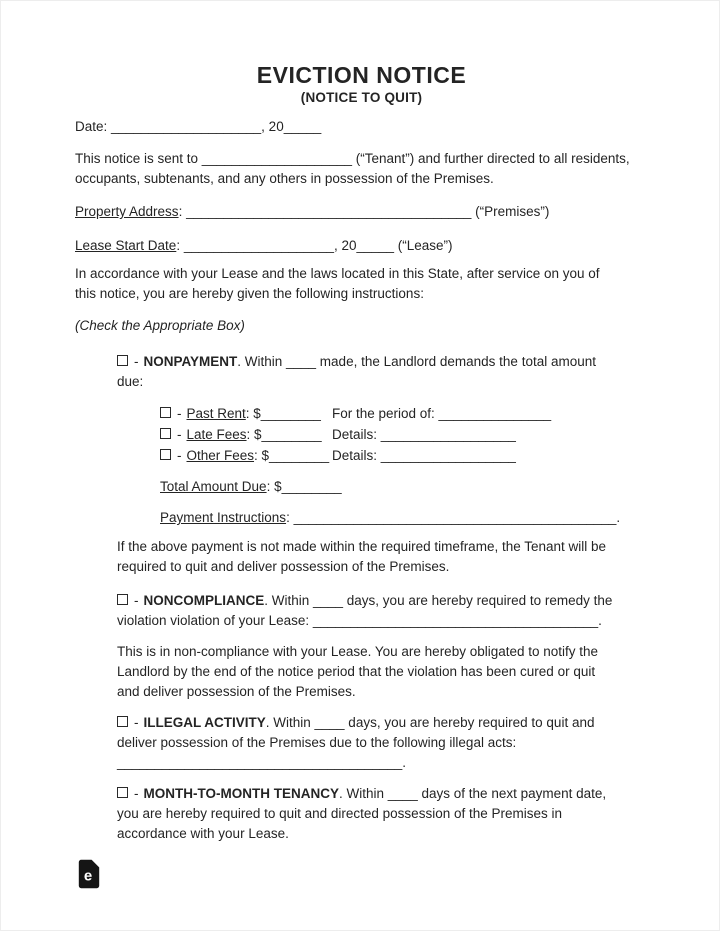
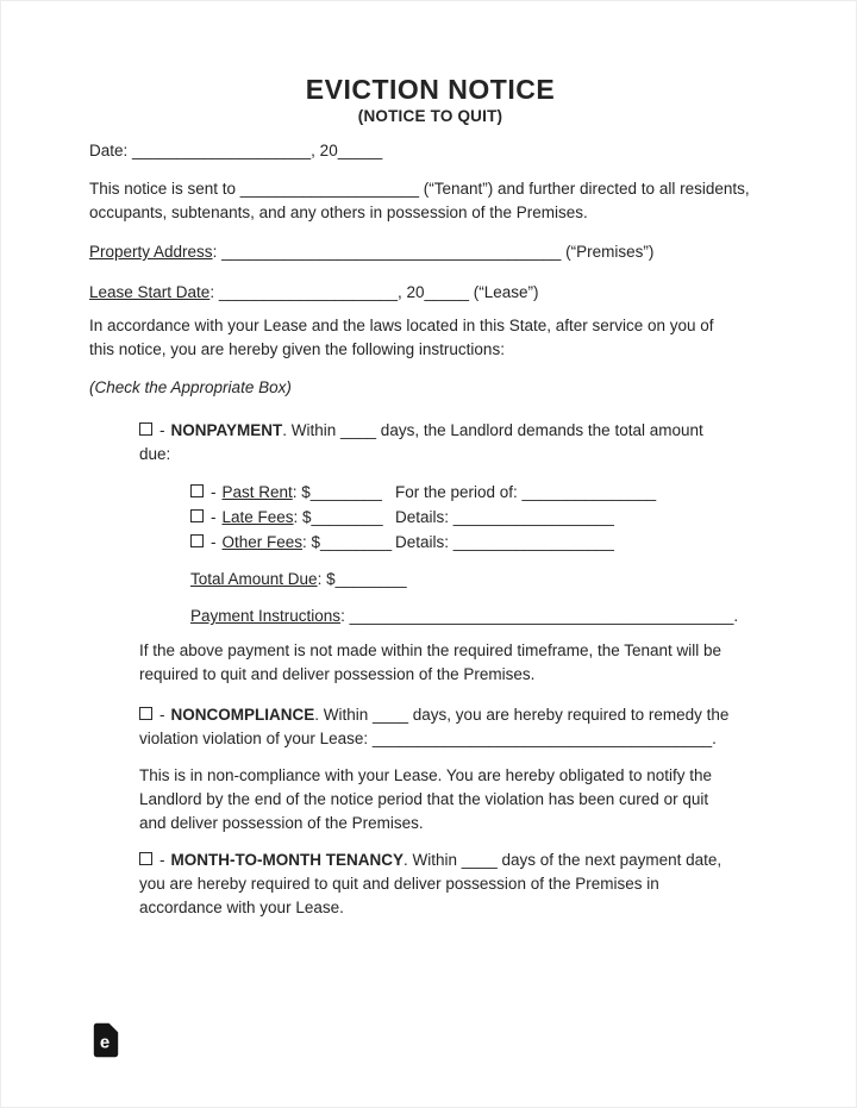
  EVICTION NOTICE
  (NOTICE TO QUIT)
  Date: ____________________, 20_____
  This notice is sent to ____________________ (“Tenant”) and further directed to all residents,
  occupants, subtenants, and any others in possession of the Premises.
  Property Address: ______________________________________ (“Premises”)
  Lease Start Date: ____________________, 20_____ (“Lease”)
  In accordance with your Lease and the laws located in this State, after service on you of
  this notice, you are hereby given the following instructions:
  (Check the Appropriate Box)
- - NONPAYMENT. Within ____ made, the Landlord demands the total amount
+ - NONPAYMENT. Within ____ days, the Landlord demands the total amount
  due:
  - Past Rent: $________ For the period of: _______________
  - Late Fees: $________ Details: __________________
  - Other Fees: $________ Details: __________________
  Total Amount Due: $________
  Payment Instructions: ___________________________________________.
  If the above payment is not made within the required timeframe, the Tenant will be
  required to quit and deliver possession of the Premises.
  - NONCOMPLIANCE. Within ____ days, you are hereby required to remedy the
  violation violation of your Lease: ______________________________________.
  This is in non-compliance with your Lease. You are hereby obligated to notify the
  Landlord by the end of the notice period that the violation has been cured or quit
  and deliver possession of the Premises.
- - ILLEGAL ACTIVITY. Within ____ days, you are hereby required to quit and
- deliver possession of the Premises due to the following illegal acts:
- ______________________________________.
  - MONTH-TO-MONTH TENANCY. Within ____ days of the next payment date,
- you are hereby required to quit and directed possession of the Premises in
+ you are hereby required to quit and deliver possession of the Premises in
  accordance with your Lease.
  e
